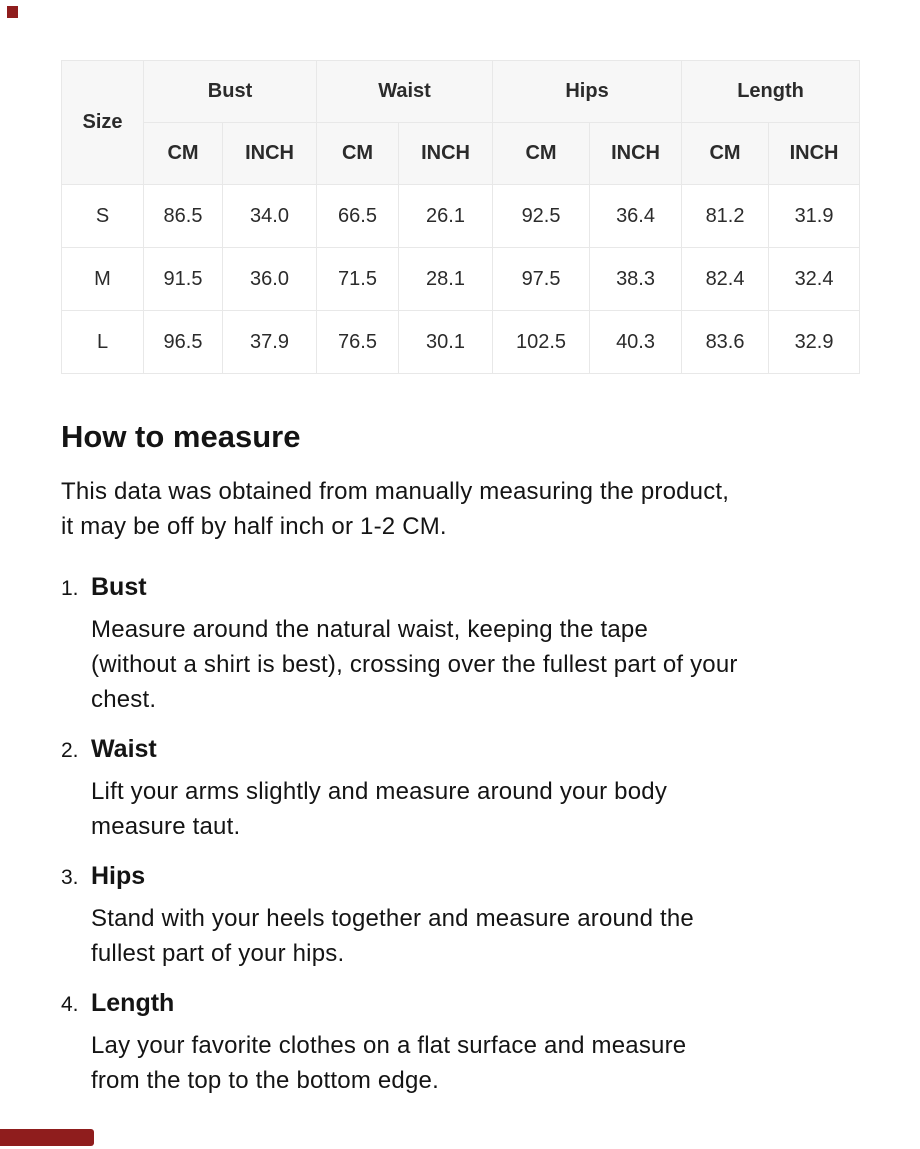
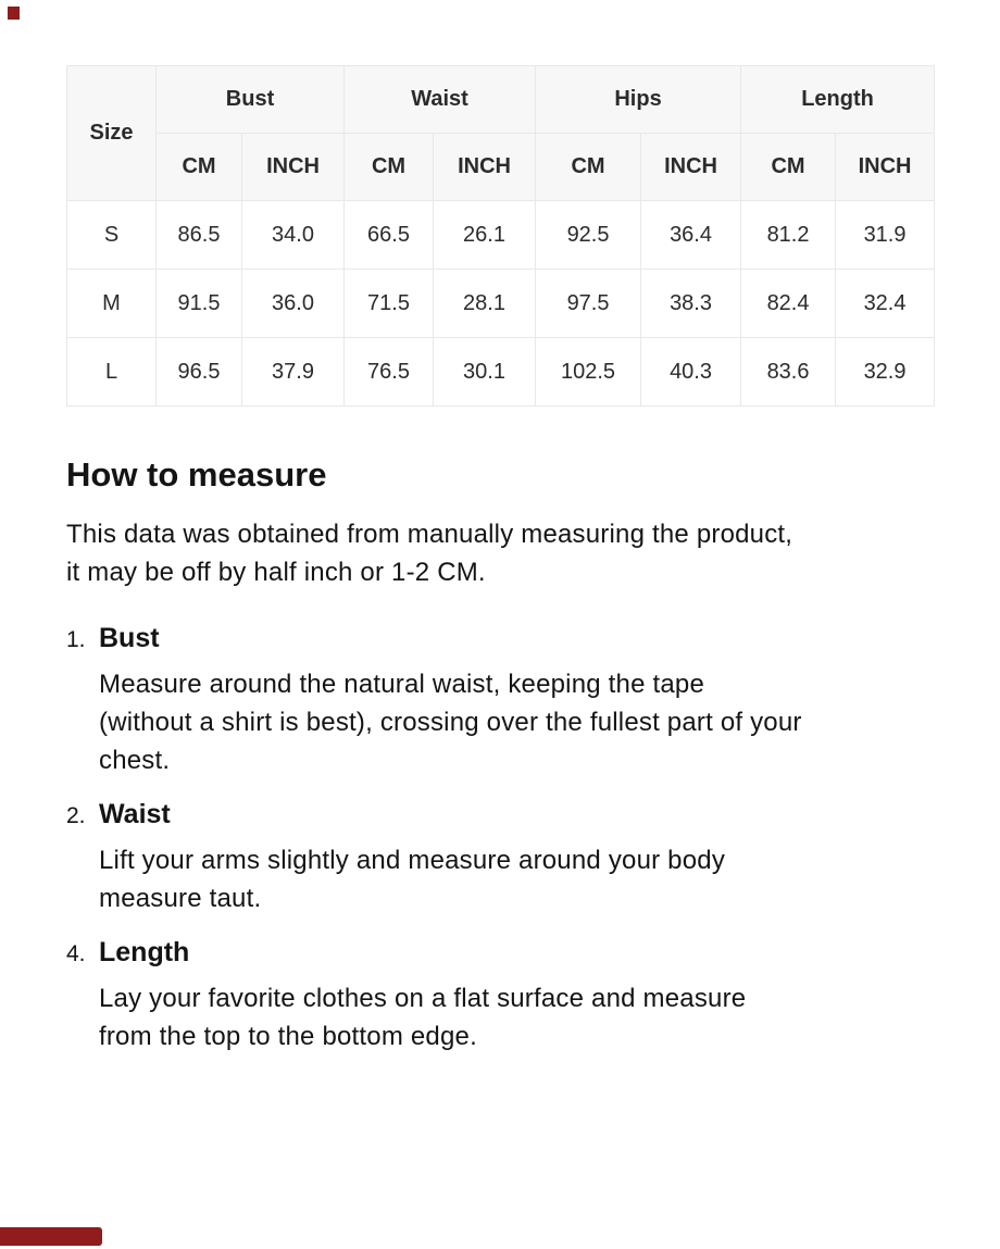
  Size	Bust	Waist	Hips	Length
  CM	INCH	CM	INCH	CM	INCH	CM	INCH
  S	86.5	34.0	66.5	26.1	92.5	36.4	81.2	31.9
  M	91.5	36.0	71.5	28.1	97.5	38.3	82.4	32.4
  L	96.5	37.9	76.5	30.1	102.5	40.3	83.6	32.9
  How to measure
  This data was obtained from manually measuring the product,
  it may be off by half inch or 1-2 CM.
  1.
  Bust
  Measure around the natural waist, keeping the tape
  (without a shirt is best), crossing over the fullest part of your
  chest.
  2.
  Waist
  Lift your arms slightly and measure around your body
  measure taut.
- 3.
- Hips
- Stand with your heels together and measure around the
- fullest part of your hips.
  4.
  Length
  Lay your favorite clothes on a flat surface and measure
  from the top to the bottom edge.
